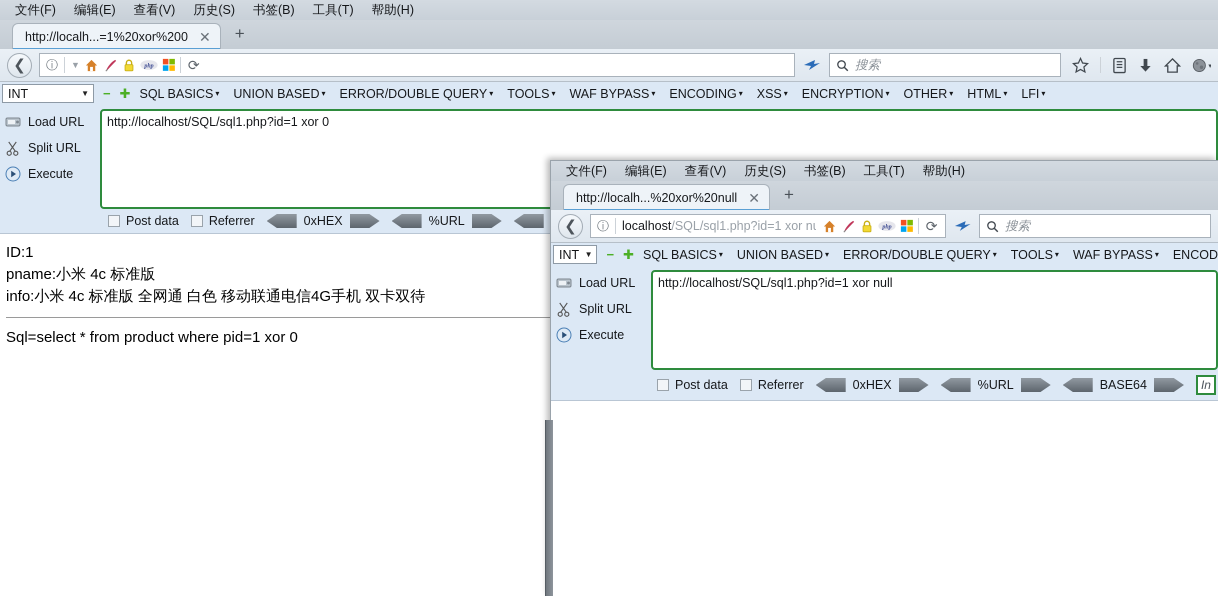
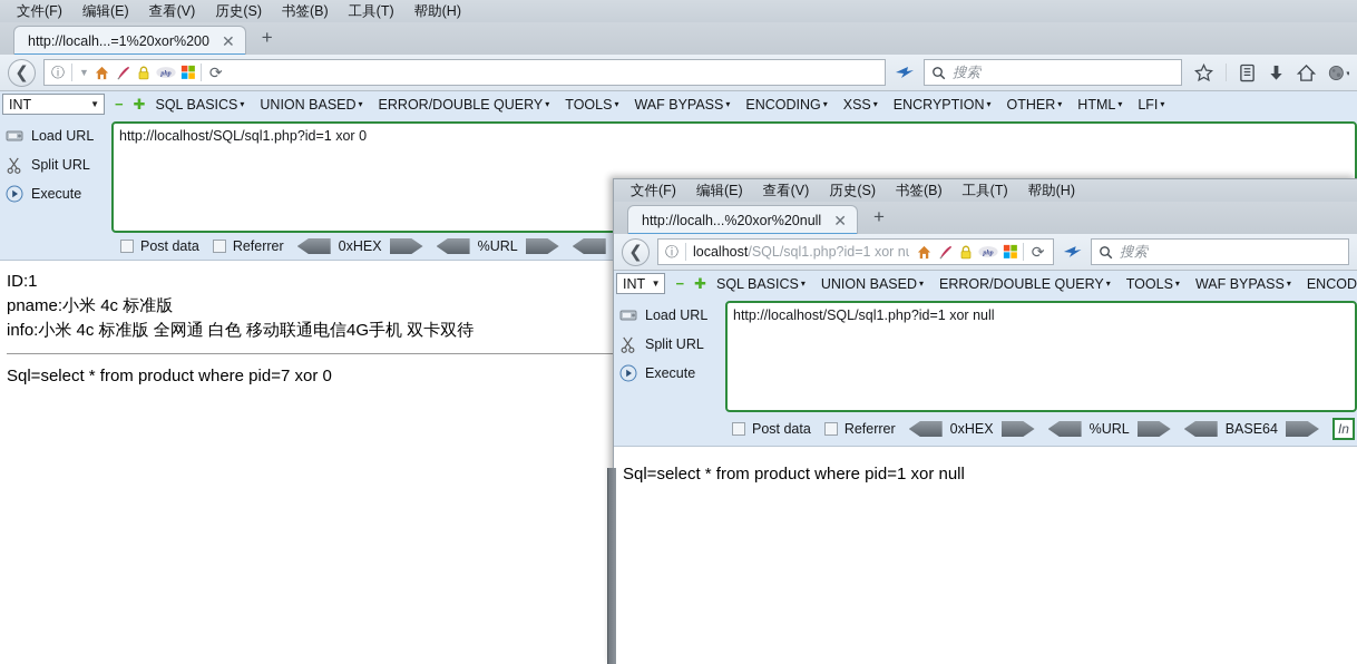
  文件(F)
  编辑(E)
  查看(V)
  历史(S)
  书签(B)
  工具(T)
  帮助(H)
  http://localh...=1%20xor%200
  ✕
  +
  ❮
  ⓘ
  ▼
  ⟳
  搜索
  INT
  ▼
  −
  ✚
  SQL BASICS
  UNION BASED
  ERROR/DOUBLE QUERY
  TOOLS
  WAF BYPASS
  ENCODING
  XSS
  ENCRYPTION
  OTHER
  HTML
  LFI
  Load URL
  Split URL
  Execute
  http://localhost/SQL/sql1.php?id=1 xor 0
  Post data
  Referrer
  0xHEX
  %URL
  ID:1
  pname:小米 4c 标准版
  info:小米 4c 标准版 全网通 白色 移动联通电信4G手机 双卡双待
- Sql=select * from product where pid=1 xor 0
+ Sql=select * from product where pid=7 xor 0
  文件(F)
  编辑(E)
  查看(V)
  历史(S)
  书签(B)
  工具(T)
  帮助(H)
  http://localh...%20xor%20null
  ✕
  +
  ❮
  ⓘ
  localhost/SQL/sql1.php?id=1 xor n
  ⟳
  搜索
  INT
  ▼
  −
  ✚
  SQL BASICS
  UNION BASED
  ERROR/DOUBLE QUERY
  TOOLS
  WAF BYPASS
  ENCOD
  Load URL
  Split URL
  Execute
  http://localhost/SQL/sql1.php?id=1 xor null
  Post data
  Referrer
  0xHEX
  %URL
  BASE64
  In
+ Sql=select * from product where pid=1 xor null
